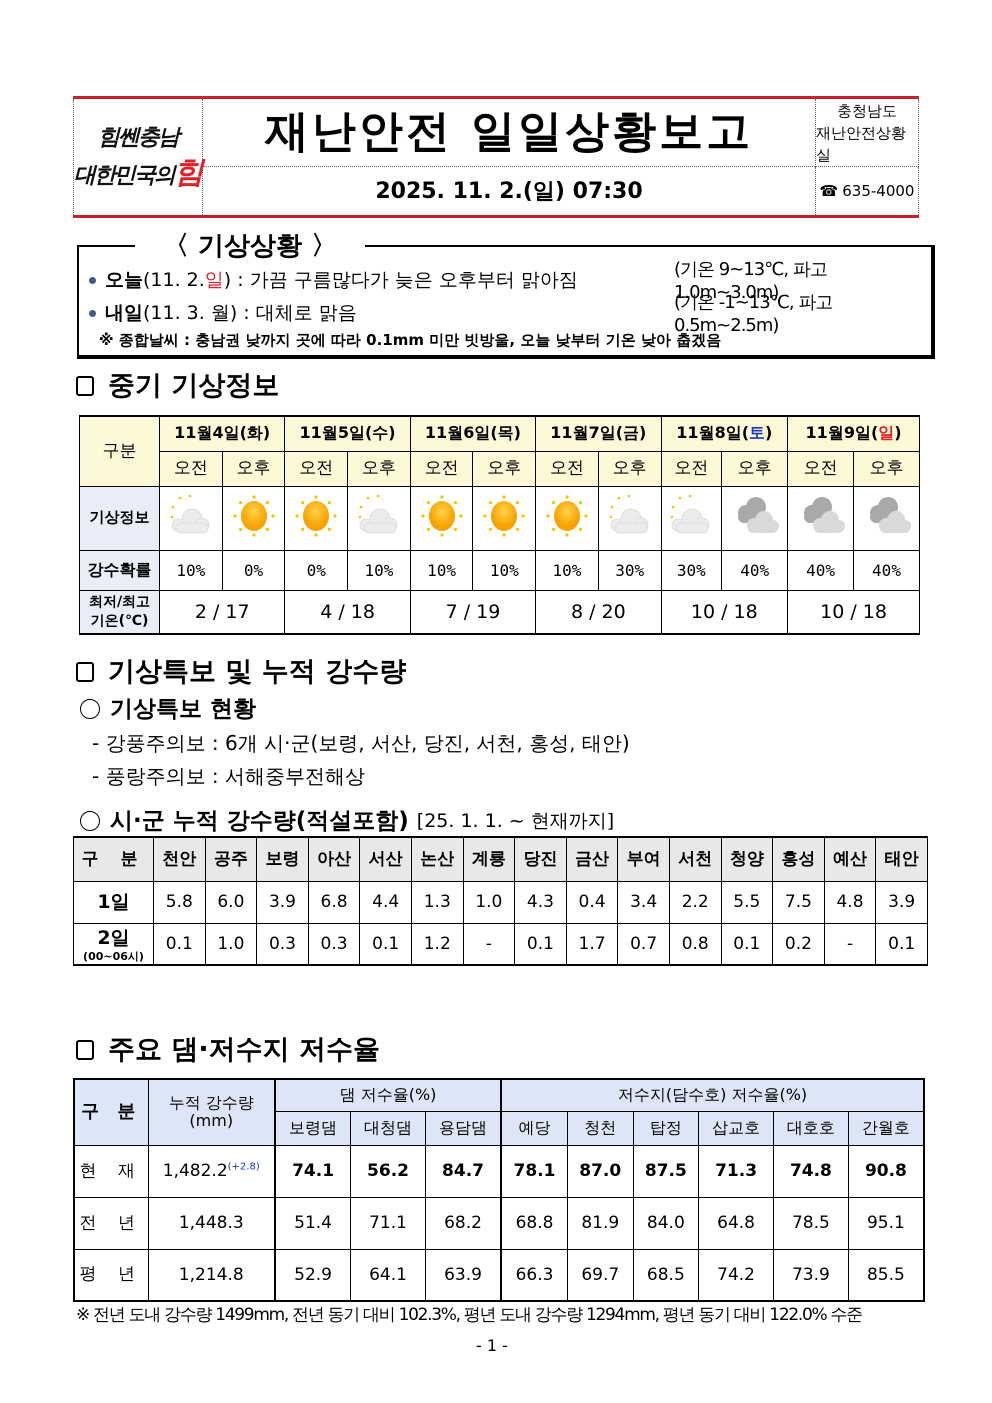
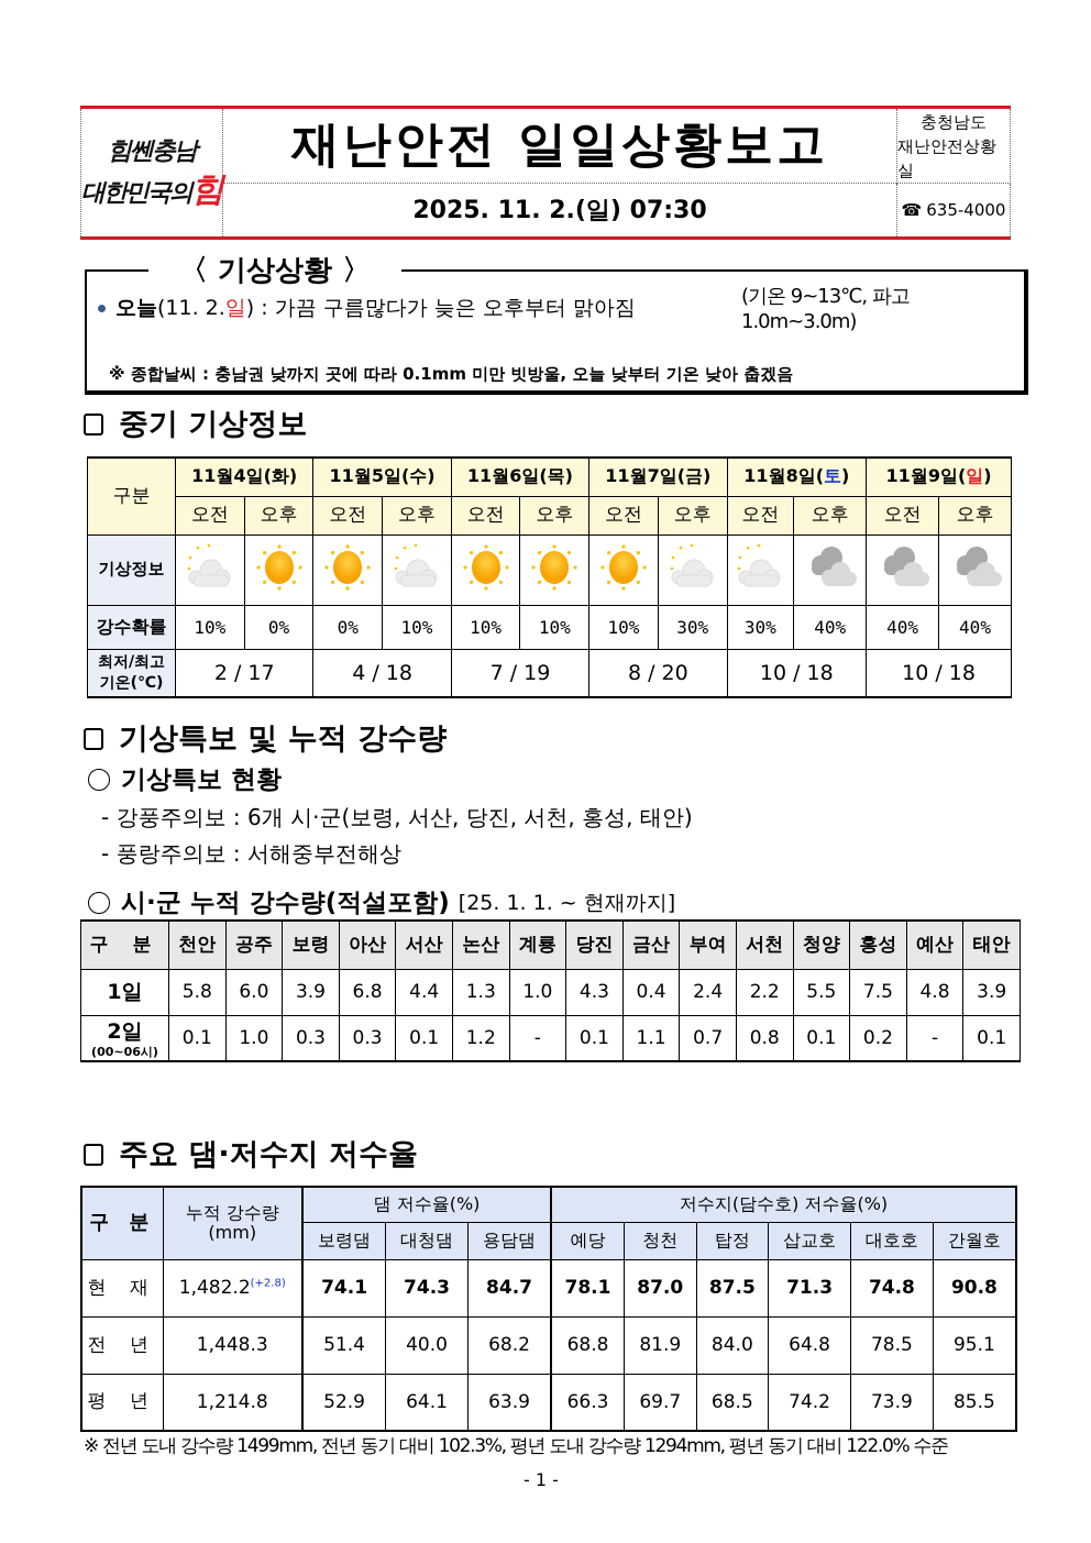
  힘쎈충남
  대한민국의힘
  재난안전 일일상황보고
  2025. 11. 2.(일) 07:30
  충청남도
  재난안전상황실
  ☎
  635-4000
  오늘
  (11. 2.
  일
  )
  : 가끔 구름많다가 늦은 오후부터 맑아짐
  (기온 9~13℃, 파고 1.0m~3.0m)
- 내일
- (11. 3. 월)
- : 대체로 맑음
- (기온 -1~13℃, 파고 0.5m~2.5m)
  ※ 종합날씨 : 충남권 낮까지 곳에 따라 0.1mm 미만 빗방울, 오늘 낮부터 기온 낮아 춥겠음
  〈 기상상황 〉
  중기 기상정보
  구분	11월4일(화)	11월5일(수)	11월6일(목)	11월7일(금)	11월8일(토)	11월9일(일)
  오전	오후	오전	오후	오전	오후	오전	오후	오전	오후	오전	오후
  기상정보
  강수확률	10%	0%	0%	10%	10%	10%	10%	30%	30%	40%	40%	40%
  최저/최고기온(℃)	2 / 17	4 / 18	7 / 19	8 / 20	10 / 18	10 / 18
  기상특보 및 누적 강수량
  기상특보 현황
  - 강풍주의보 : 6개 시·군(보령, 서산, 당진, 서천, 홍성, 태안)
  - 풍랑주의보 : 서해중부전해상
  시·군 누적 강수량(적설포함)
  [25. 1. 1. ~ 현재까지]
  구 분	천안	공주	보령	아산	서산	논산	계룡	당진	금산	부여	서천	청양	홍성	예산	태안
- 1일	5.8	6.0	3.9	6.8	4.4	1.3	1.0	4.3	0.4	3.4	2.2	5.5	7.5	4.8	3.9
+ 1일	5.8	6.0	3.9	6.8	4.4	1.3	1.0	4.3	0.4	2.4	2.2	5.5	7.5	4.8	3.9
- 2일(00~06시)	0.1	1.0	0.3	0.3	0.1	1.2	-	0.1	1.7	0.7	0.8	0.1	0.2	-	0.1
+ 2일(00~06시)	0.1	1.0	0.3	0.3	0.1	1.2	-	0.1	1.1	0.7	0.8	0.1	0.2	-	0.1
  주요 댐·저수지 저수율
  구 분	누적 강수량(mm)	댐 저수율(%)	저수지(담수호) 저수율(%)
  보령댐	대청댐	용담댐	예당	청천	탑정	삽교호	대호호	간월호
- 현 재	1,482.2(+2.8)	74.1	56.2	84.7	78.1	87.0	87.5	71.3	74.8	90.8
+ 현 재	1,482.2(+2.8)	74.1	74.3	84.7	78.1	87.0	87.5	71.3	74.8	90.8
- 전 년	1,448.3	51.4	71.1	68.2	68.8	81.9	84.0	64.8	78.5	95.1
+ 전 년	1,448.3	51.4	40.0	68.2	68.8	81.9	84.0	64.8	78.5	95.1
  평 년	1,214.8	52.9	64.1	63.9	66.3	69.7	68.5	74.2	73.9	85.5
  ※ 전년 도내 강수량 1499mm, 전년 동기 대비 102.3%, 평년 도내 강수량 1294mm, 평년 동기 대비 122.0% 수준
  - 1 -
